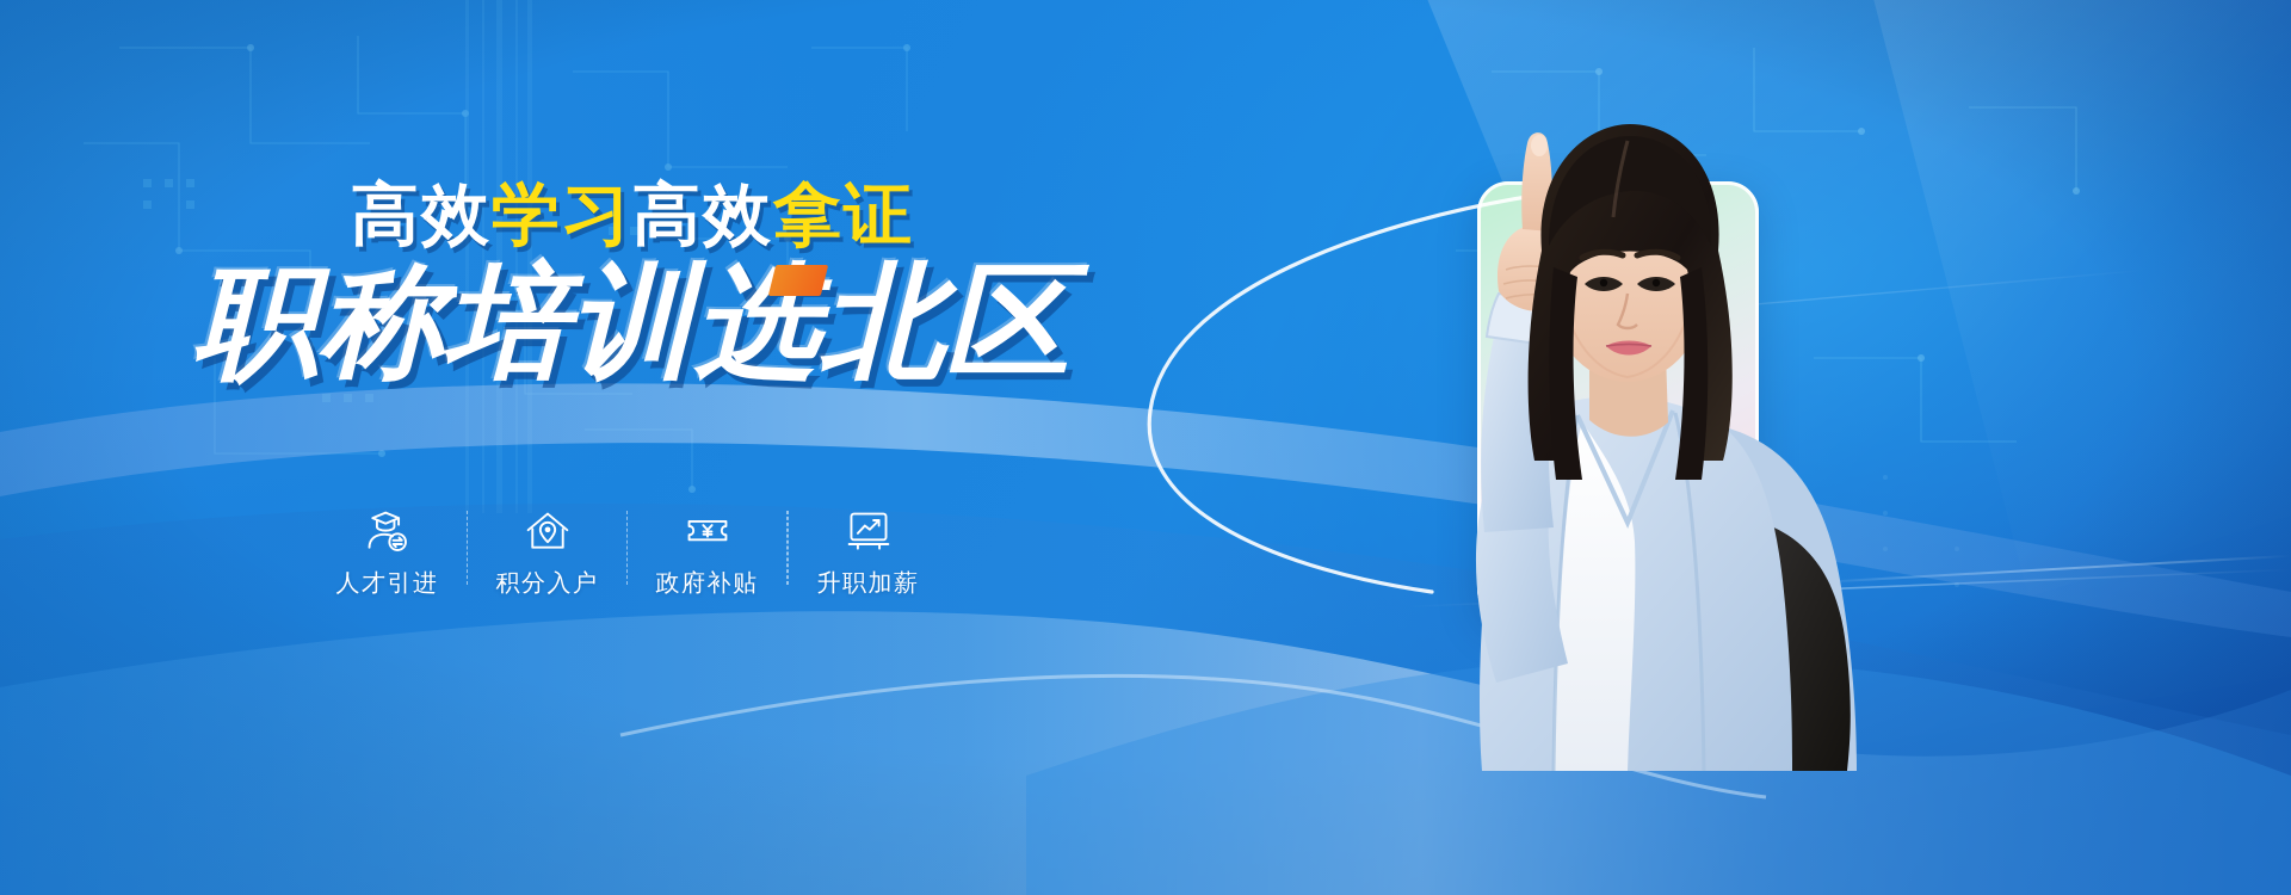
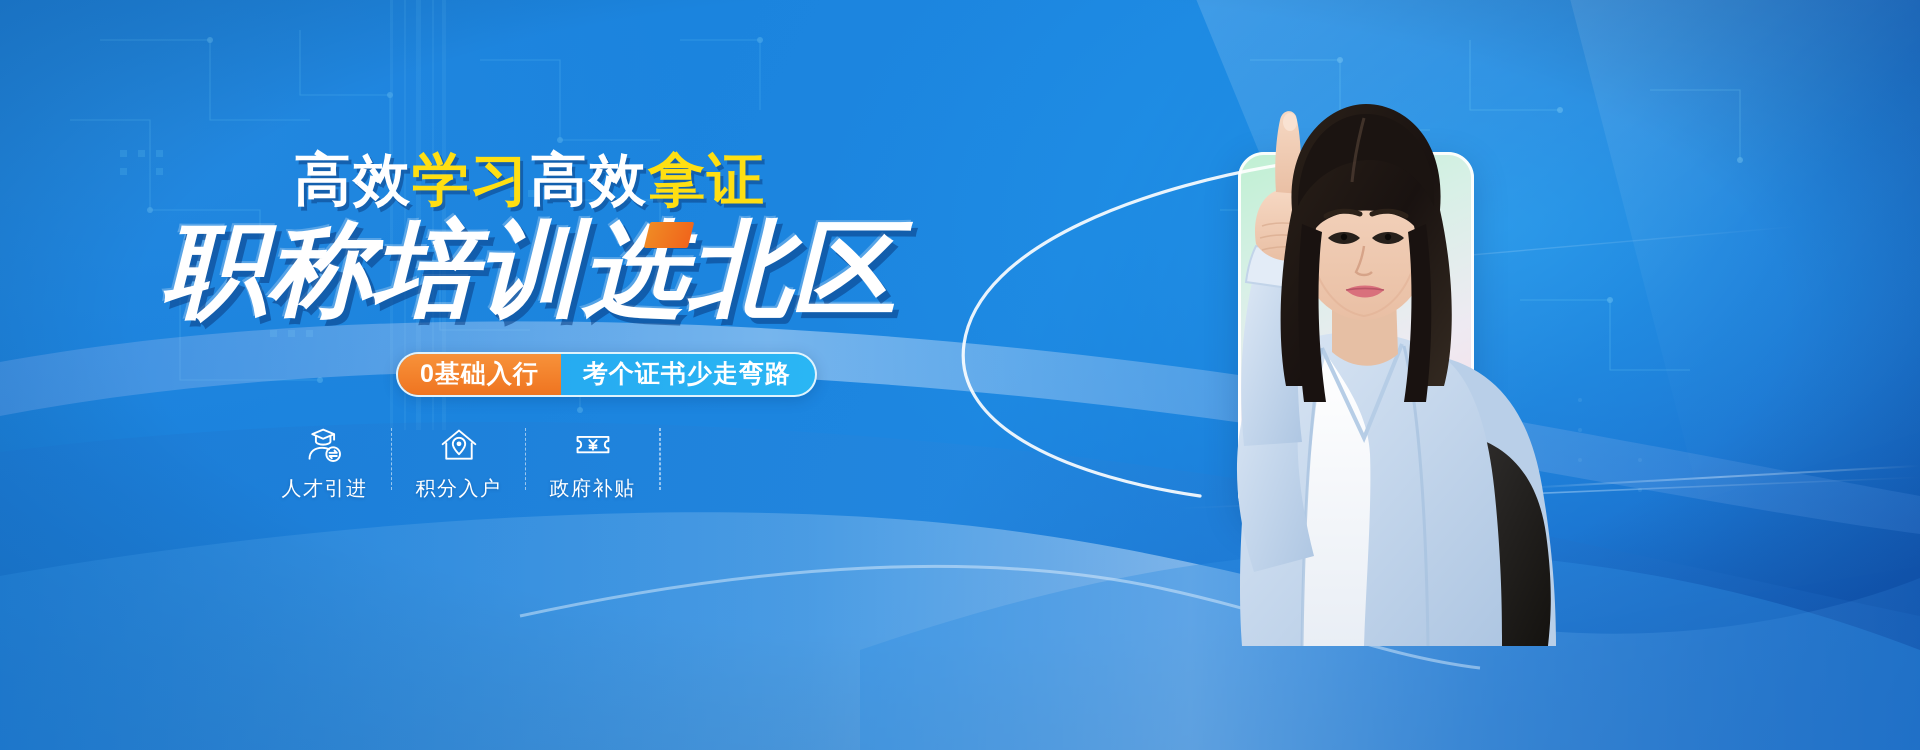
  高效学习高效拿证
  职称培训选北区
+ 0基础入行
+ 考个证书少走弯路
  人才引进
  积分入户
  政府补贴
- 升职加薪
